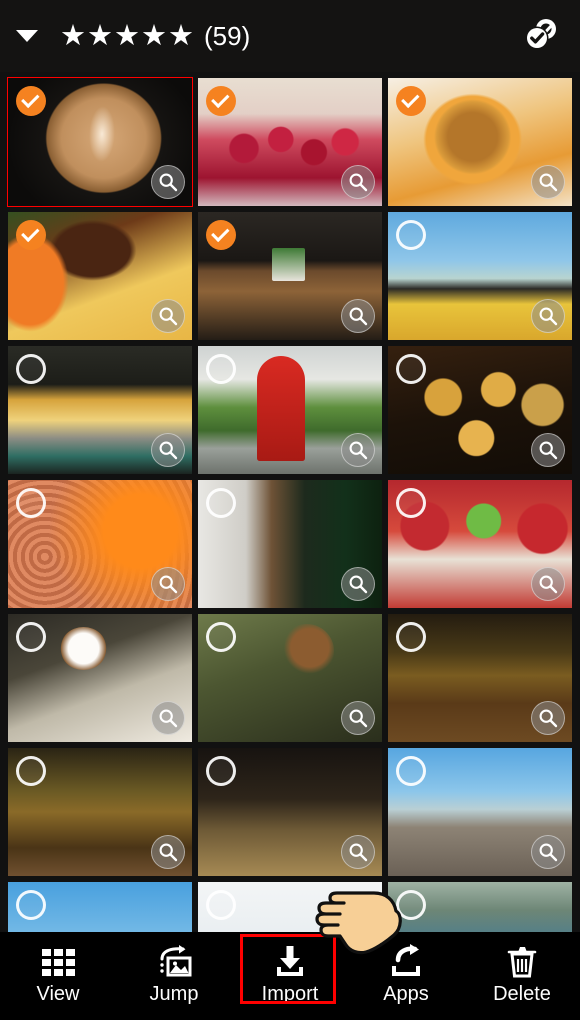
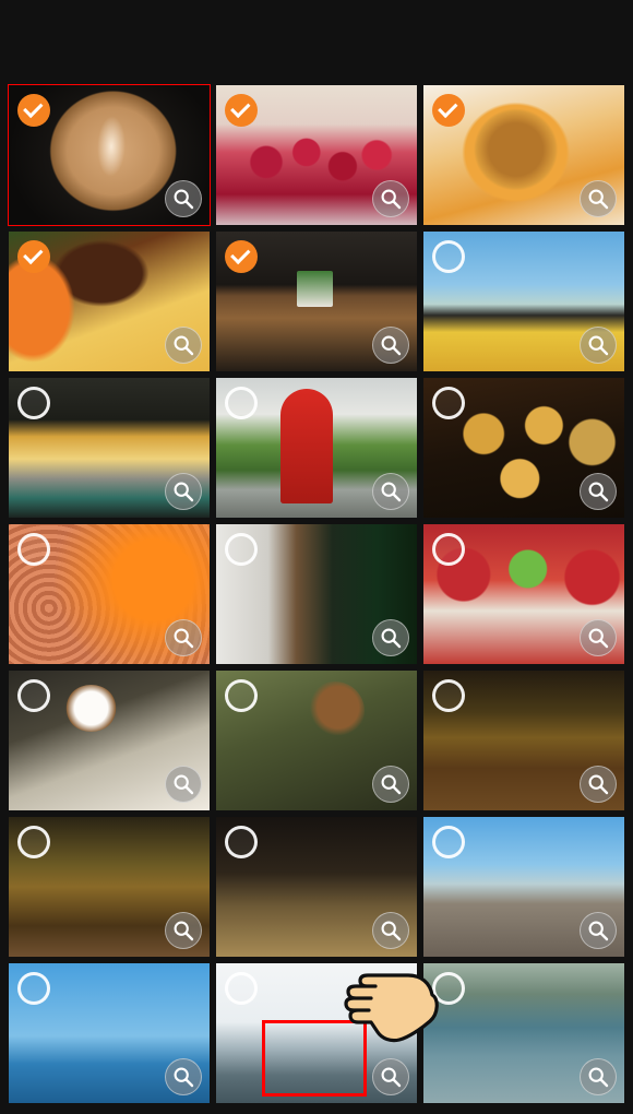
- ★★★★★
- (59)
- View
- Jump
- Import
- Apps
- Delete
